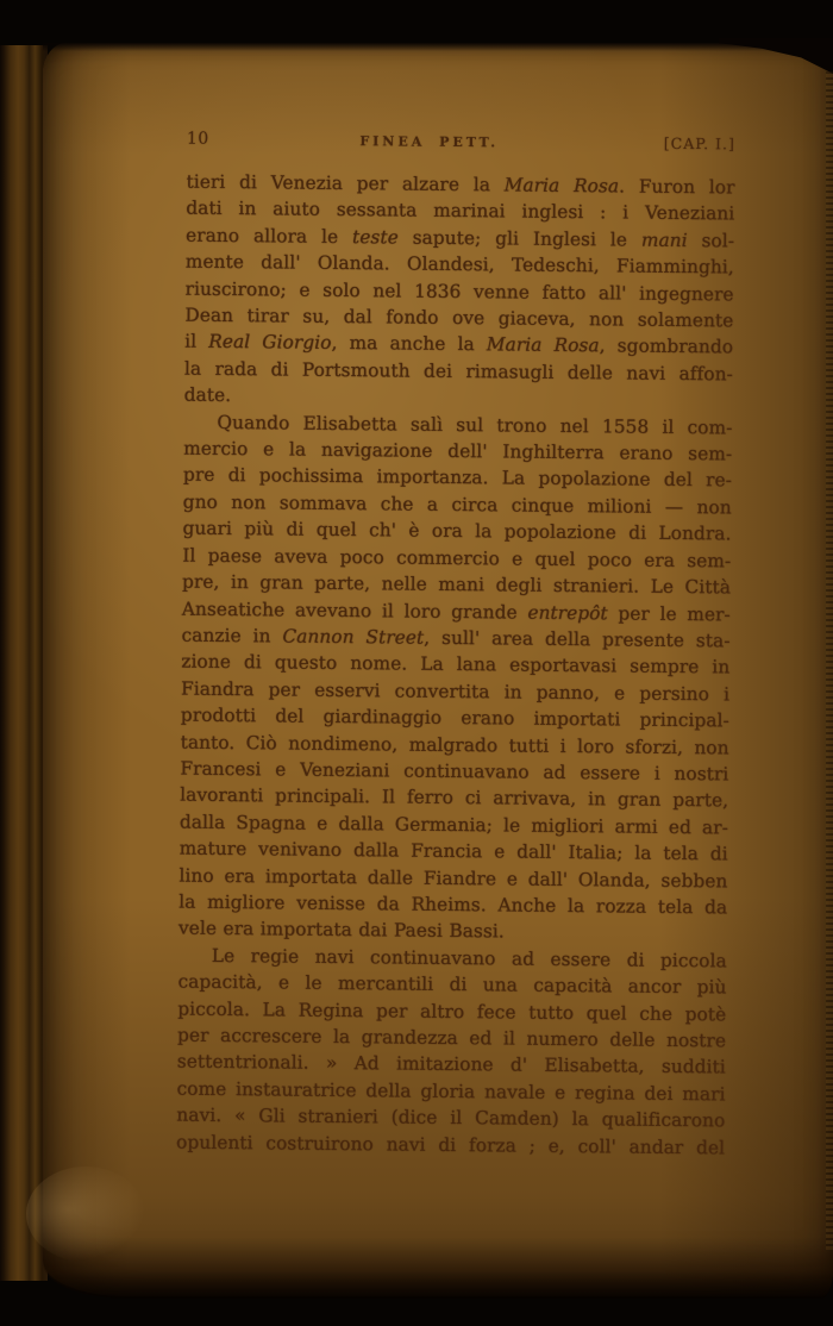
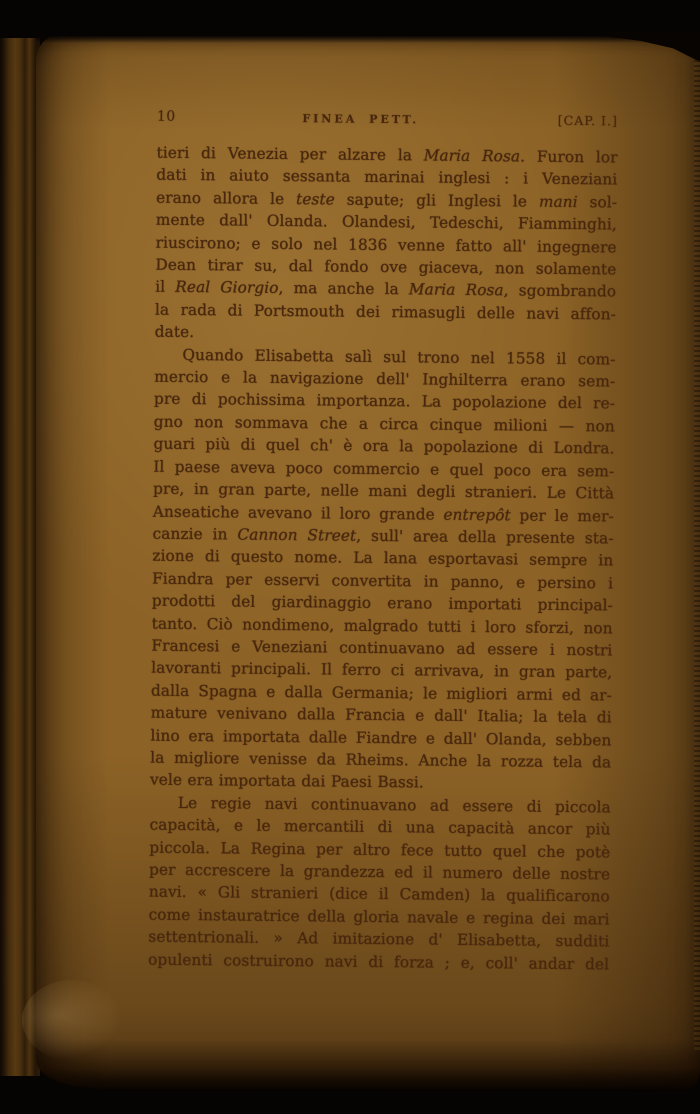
  10
  FINEA PETT.
  [CAP. I.]
  tieri di Venezia per alzare la Maria Rosa. Furon lor
  dati in aiuto sessanta marinai inglesi : i Veneziani
  erano allora le teste sapute; gli Inglesi le mani sol-
  mente dall' Olanda. Olandesi, Tedeschi, Fiamminghi,
  riuscirono; e solo nel 1836 venne fatto all' ingegnere
  Dean tirar su, dal fondo ove giaceva, non solamente
  il Real Giorgio, ma anche la Maria Rosa, sgombrando
  la rada di Portsmouth dei rimasugli delle navi affon-
  date.
  Quando Elisabetta salì sul trono nel 1558 il com-
  mercio e la navigazione dell' Inghilterra erano sem-
  pre di pochissima importanza. La popolazione del re-
  gno non sommava che a circa cinque milioni — non
  guari più di quel ch' è ora la popolazione di Londra.
  Il paese aveva poco commercio e quel poco era sem-
  pre, in gran parte, nelle mani degli stranieri. Le Città
  Anseatiche avevano il loro grande entrepôt per le mer-
  canzie in Cannon Street, sull' area della presente sta-
  zione di questo nome. La lana esportavasi sempre in
  Fiandra per esservi convertita in panno, e persino i
  prodotti del giardinaggio erano importati principal-
  tanto. Ciò nondimeno, malgrado tutti i loro sforzi, non
  Francesi e Veneziani continuavano ad essere i nostri
  lavoranti principali. Il ferro ci arrivava, in gran parte,
  dalla Spagna e dalla Germania; le migliori armi ed ar-
  mature venivano dalla Francia e dall' Italia; la tela di
  lino era importata dalle Fiandre e dall' Olanda, sebben
  la migliore venisse da Rheims. Anche la rozza tela da
  vele era importata dai Paesi Bassi.
  Le regie navi continuavano ad essere di piccola
  capacità, e le mercantili di una capacità ancor più
  piccola. La Regina per altro fece tutto quel che potè
  per accrescere la grandezza ed il numero delle nostre
- settentrionali. » Ad imitazione d' Elisabetta, sudditi
+ navi. « Gli stranieri (dice il Camden) la qualificarono
  come instauratrice della gloria navale e regina dei mari
- navi. « Gli stranieri (dice il Camden) la qualificarono
+ settentrionali. » Ad imitazione d' Elisabetta, sudditi
  opulenti costruirono navi di forza ; e, coll' andar del
